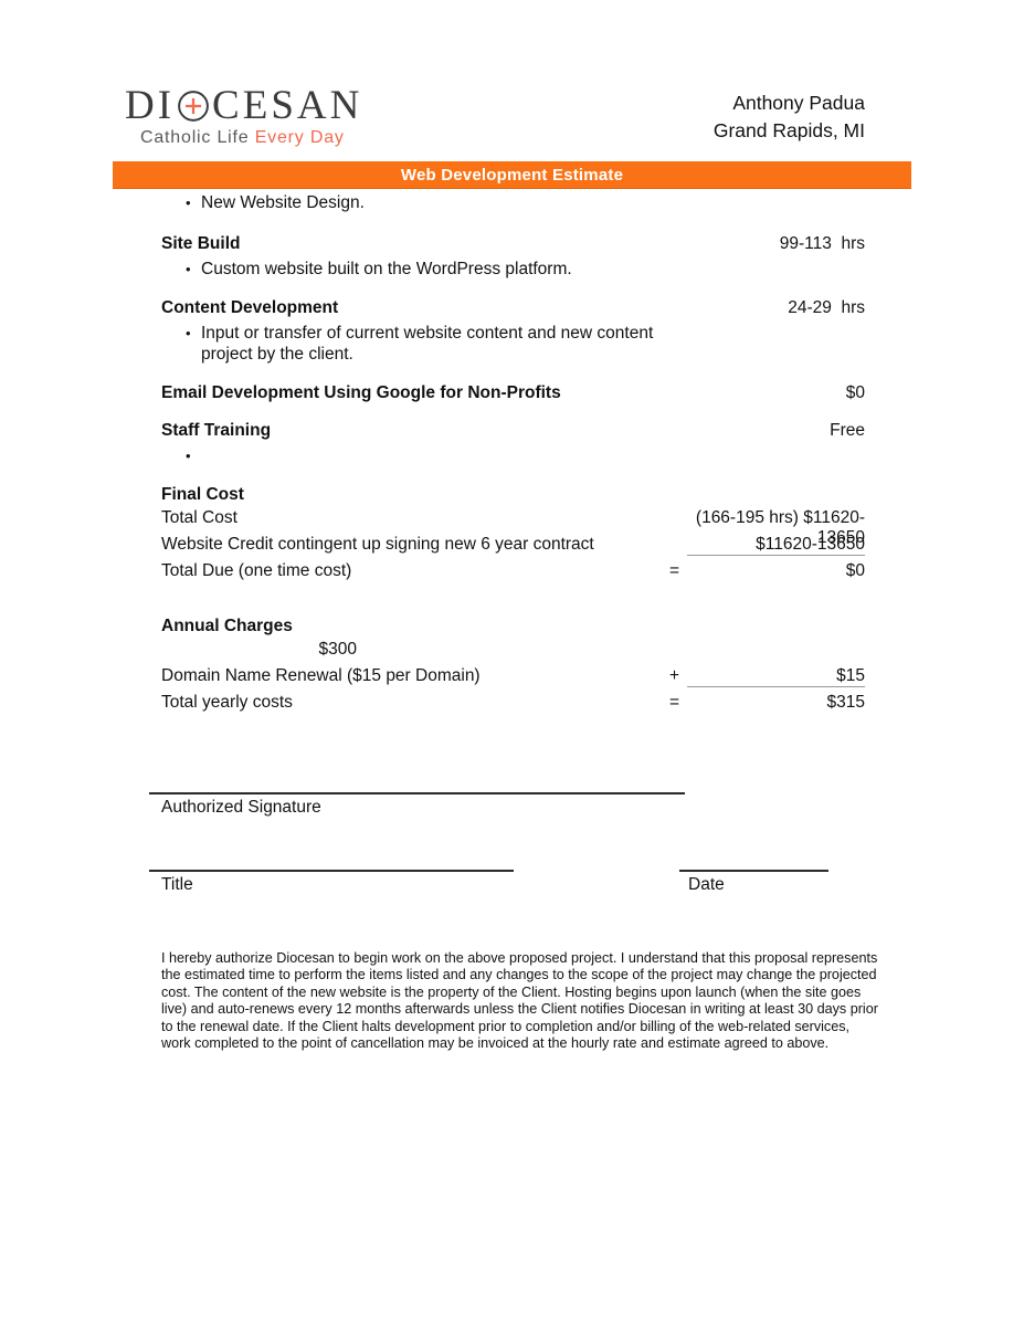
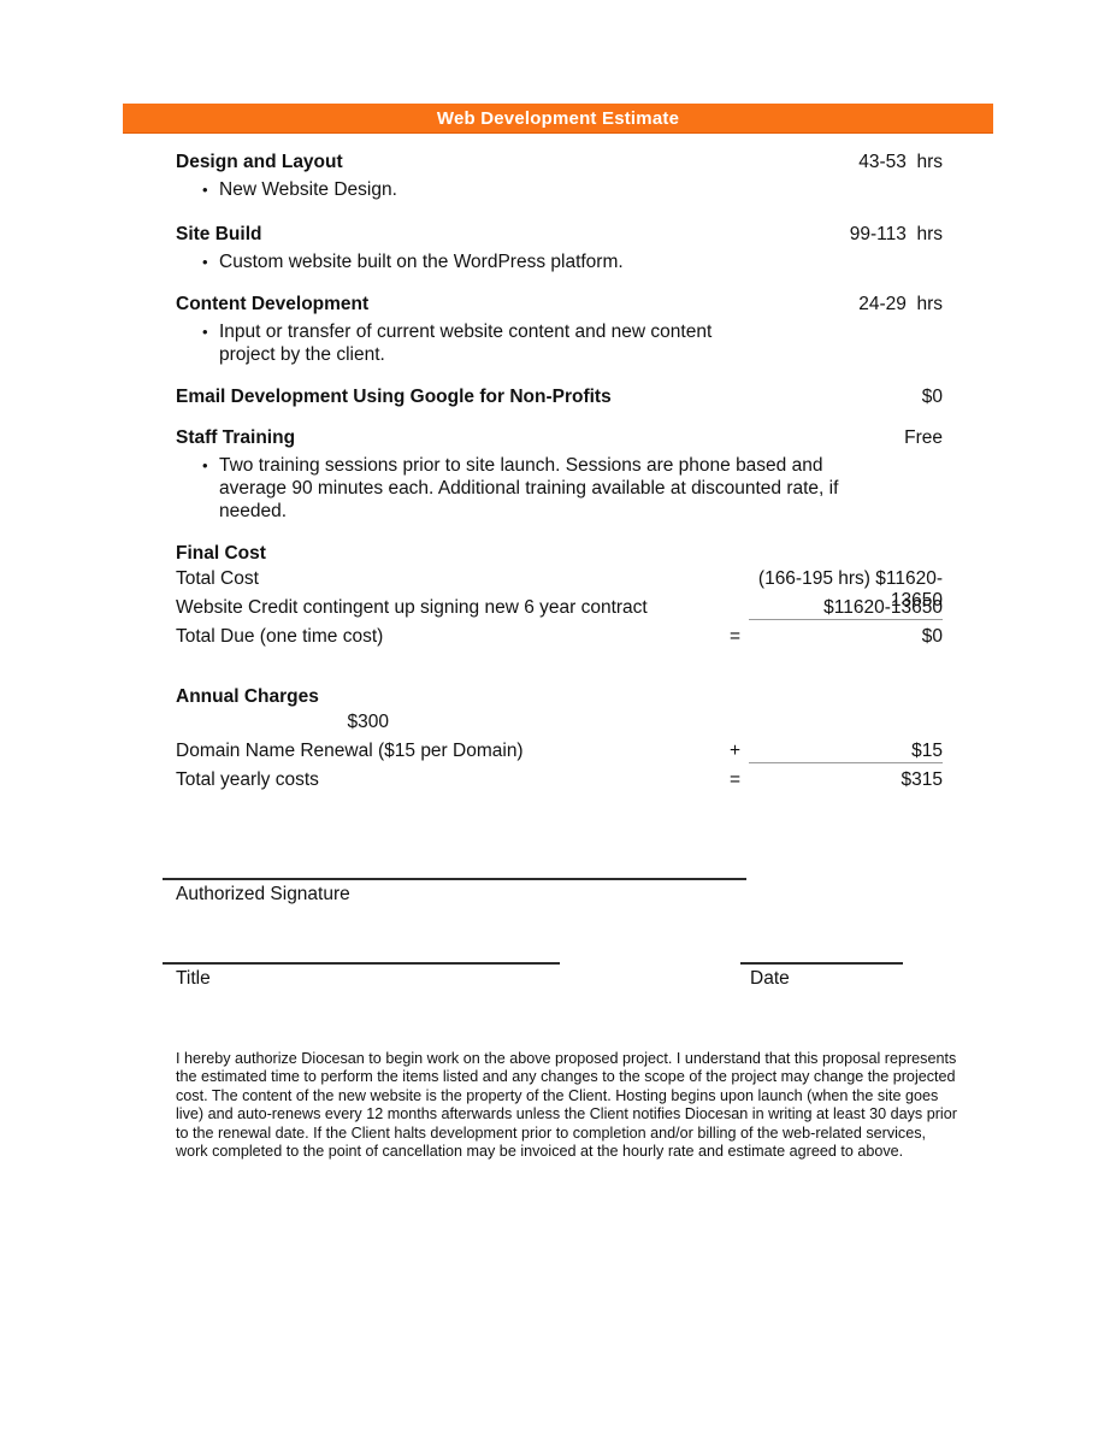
- DI
- CESAN
- Catholic Life Every Day
- Anthony Padua
- Grand Rapids, MI
  Web Development Estimate
+ Design and Layout
+ 43-53 hrs
  •
  New Website Design.
  Site Build
  99-113 hrs
  •
  Custom website built on the WordPress platform.
  Content Development
  24-29 hrs
  •
  Input or transfer of current website content and new content project by the client.
  Email Development Using Google for Non-Profits
  $0
  Staff Training
  Free
  •
+ Two training sessions prior to site launch. Sessions are phone based and average 90 minutes each. Additional training available at discounted rate, if needed.
  Final Cost
  Total Cost
  (166-195 hrs) $11620-13650
  Website Credit contingent up signing new 6 year contract
  $11620-13650
  Total Due (one time cost)
  =
  $0
  Annual Charges
  $300
  Domain Name Renewal ($15 per Domain)
  +
  $15
  Total yearly costs
  =
  $315
  Authorized Signature
  Title
  Date
  I hereby authorize Diocesan to begin work on the above proposed project. I understand that this proposal represents the estimated time to perform the items listed and any changes to the scope of the project may change the projected cost. The content of the new website is the property of the Client. Hosting begins upon launch (when the site goes live) and auto-renews every 12 months afterwards unless the Client notifies Diocesan in writing at least 30 days prior to the renewal date. If the Client halts development prior to completion and/or billing of the web-related services, work completed to the point of cancellation may be invoiced at the hourly rate and estimate agreed to above.
